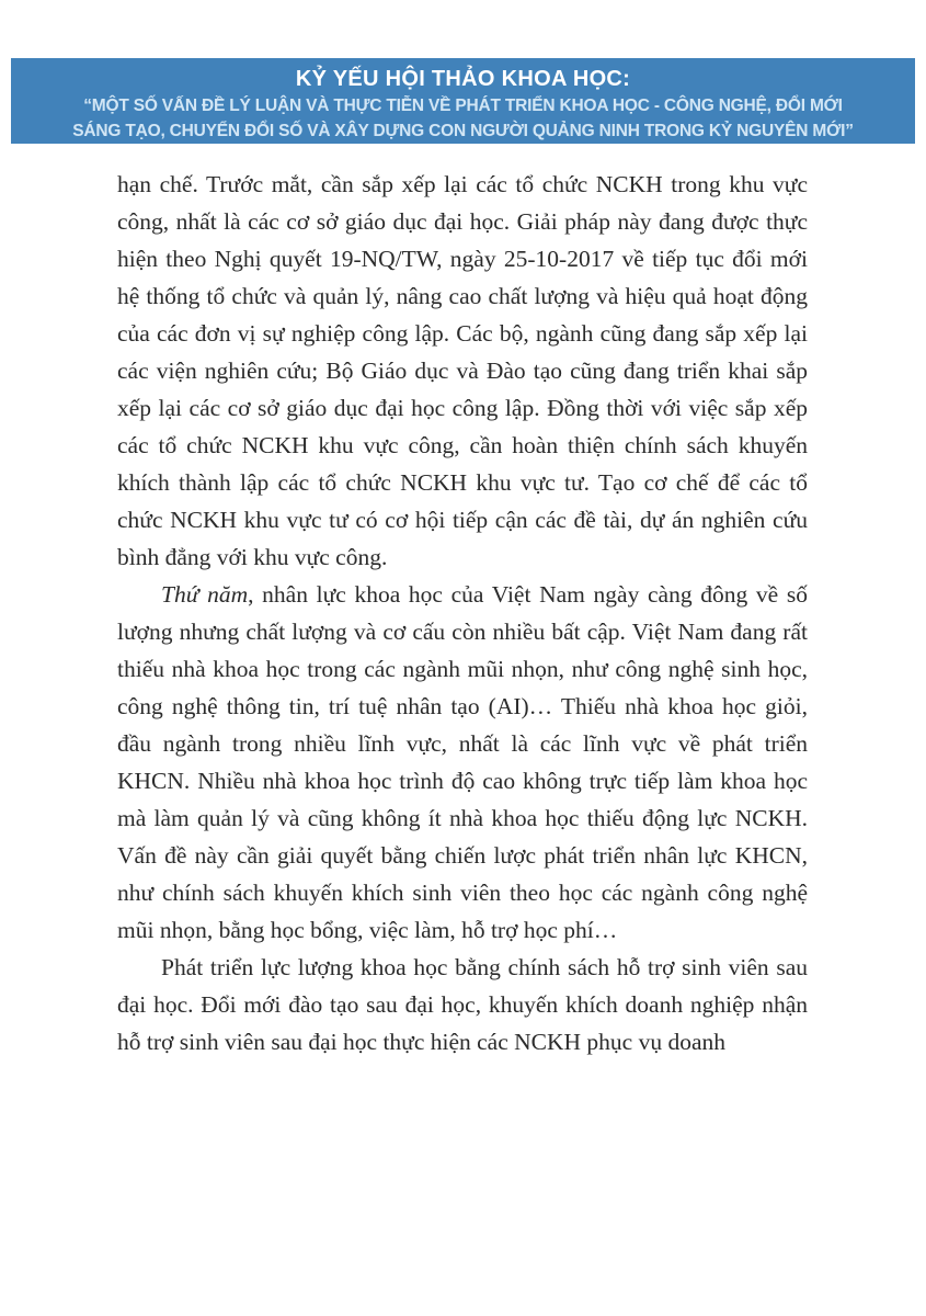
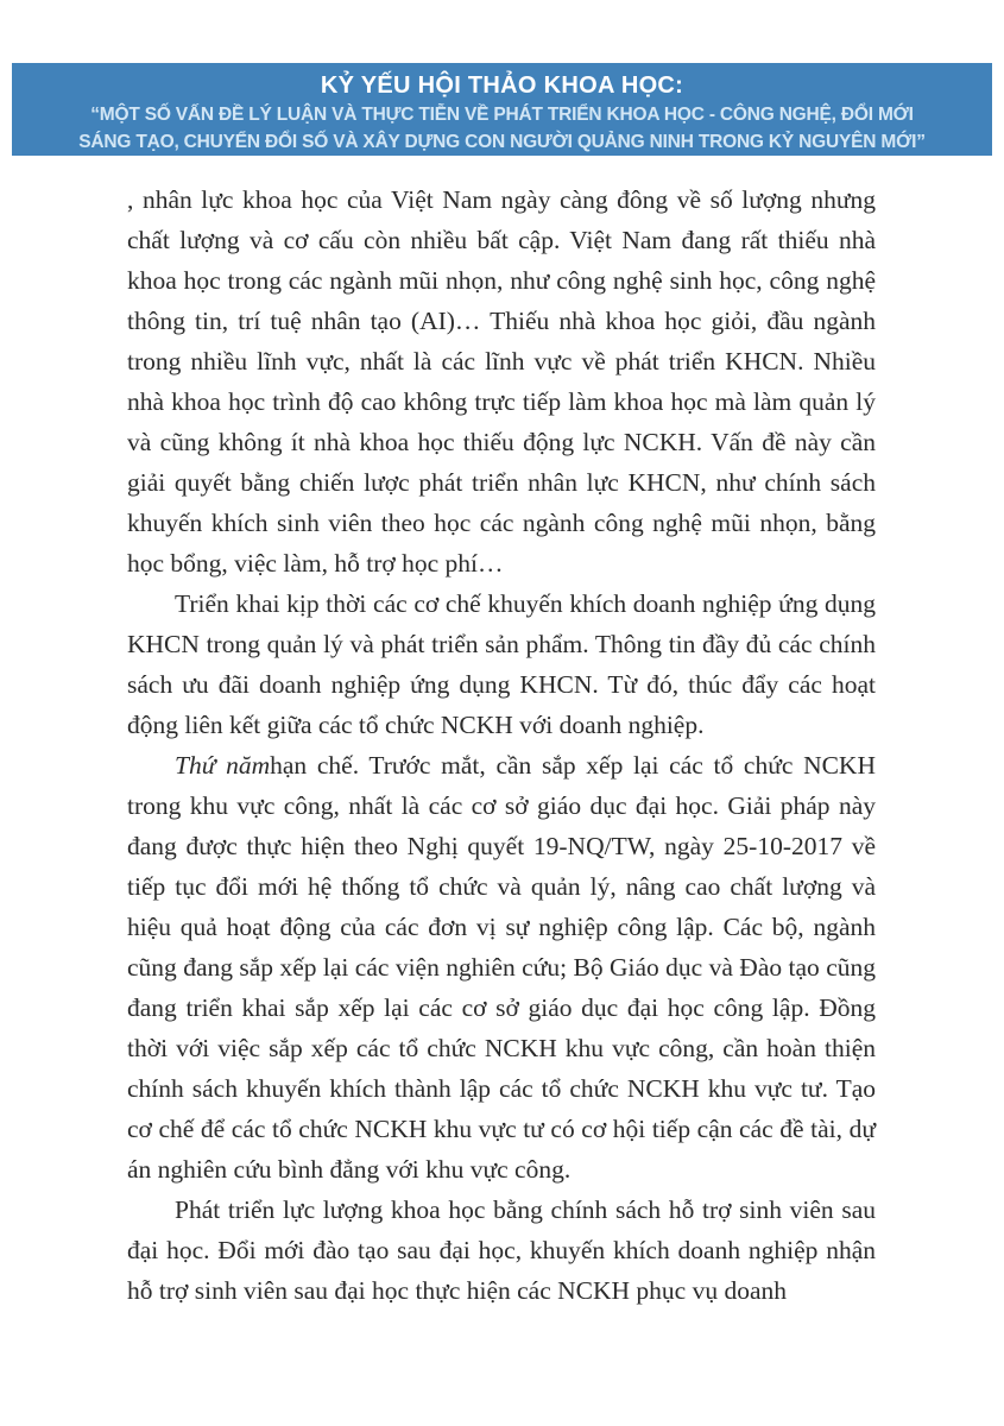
  KỶ YẾU HỘI THẢO KHOA HỌC:
  “MỘT SỐ VẤN ĐỀ LÝ LUẬN VÀ THỰC TIỄN VỀ PHÁT TRIỂN KHOA HỌC - CÔNG NGHỆ, ĐỔI MỚI
  SÁNG TẠO, CHUYỂN ĐỔI SỐ VÀ XÂY DỰNG CON NGƯỜI QUẢNG NINH TRONG KỶ NGUYÊN MỚI”
- hạn chế. Trước mắt, cần sắp xếp lại các tổ chức NCKH trong khu vực công, nhất là các cơ sở giáo dục đại học. Giải pháp này đang được thực hiện theo Nghị quyết 19-NQ/TW, ngày 25-10-2017 về tiếp tục đổi mới hệ thống tổ chức và quản lý, nâng cao chất lượng và hiệu quả hoạt động của các đơn vị sự nghiệp công lập. Các bộ, ngành cũng đang sắp xếp lại các viện nghiên cứu; Bộ Giáo dục và Đào tạo cũng đang triển khai sắp xếp lại các cơ sở giáo dục đại học công lập. Đồng thời với việc sắp xếp các tổ chức NCKH khu vực công, cần hoàn thiện chính sách khuyến khích thành lập các tổ chức NCKH khu vực tư. Tạo cơ chế để các tổ chức NCKH khu vực tư có cơ hội tiếp cận các đề tài, dự án nghiên cứu bình đẳng với khu vực công.
+ , nhân lực khoa học của Việt Nam ngày càng đông về số lượng nhưng chất lượng và cơ cấu còn nhiều bất cập. Việt Nam đang rất thiếu nhà khoa học trong các ngành mũi nhọn, như công nghệ sinh học, công nghệ thông tin, trí tuệ nhân tạo (AI)… Thiếu nhà khoa học giỏi, đầu ngành trong nhiều lĩnh vực, nhất là các lĩnh vực về phát triển KHCN. Nhiều nhà khoa học trình độ cao không trực tiếp làm khoa học mà làm quản lý và cũng không ít nhà khoa học thiếu động lực NCKH. Vấn đề này cần giải quyết bằng chiến lược phát triển nhân lực KHCN, như chính sách khuyến khích sinh viên theo học các ngành công nghệ mũi nhọn, bằng học bổng, việc làm, hỗ trợ học phí…
+ Triển khai kịp thời các cơ chế khuyến khích doanh nghiệp ứng dụng KHCN trong quản lý và phát triển sản phẩm. Thông tin đầy đủ các chính sách ưu đãi doanh nghiệp ứng dụng KHCN. Từ đó, thúc đẩy các hoạt động liên kết giữa các tổ chức NCKH với doanh nghiệp.
- Thứ năm, nhân lực khoa học của Việt Nam ngày càng đông về số lượng nhưng chất lượng và cơ cấu còn nhiều bất cập. Việt Nam đang rất thiếu nhà khoa học trong các ngành mũi nhọn, như công nghệ sinh học, công nghệ thông tin, trí tuệ nhân tạo (AI)… Thiếu nhà khoa học giỏi, đầu ngành trong nhiều lĩnh vực, nhất là các lĩnh vực về phát triển KHCN. Nhiều nhà khoa học trình độ cao không trực tiếp làm khoa học mà làm quản lý và cũng không ít nhà khoa học thiếu động lực NCKH. Vấn đề này cần giải quyết bằng chiến lược phát triển nhân lực KHCN, như chính sách khuyến khích sinh viên theo học các ngành công nghệ mũi nhọn, bằng học bổng, việc làm, hỗ trợ học phí…
+ Thứ nămhạn chế. Trước mắt, cần sắp xếp lại các tổ chức NCKH trong khu vực công, nhất là các cơ sở giáo dục đại học. Giải pháp này đang được thực hiện theo Nghị quyết 19-NQ/TW, ngày 25-10-2017 về tiếp tục đổi mới hệ thống tổ chức và quản lý, nâng cao chất lượng và hiệu quả hoạt động của các đơn vị sự nghiệp công lập. Các bộ, ngành cũng đang sắp xếp lại các viện nghiên cứu; Bộ Giáo dục và Đào tạo cũng đang triển khai sắp xếp lại các cơ sở giáo dục đại học công lập. Đồng thời với việc sắp xếp các tổ chức NCKH khu vực công, cần hoàn thiện chính sách khuyến khích thành lập các tổ chức NCKH khu vực tư. Tạo cơ chế để các tổ chức NCKH khu vực tư có cơ hội tiếp cận các đề tài, dự án nghiên cứu bình đẳng với khu vực công.
  Phát triển lực lượng khoa học bằng chính sách hỗ trợ sinh viên sau đại học. Đổi mới đào tạo sau đại học, khuyến khích doanh nghiệp nhận hỗ trợ sinh viên sau đại học thực hiện các NCKH phục vụ doanh
